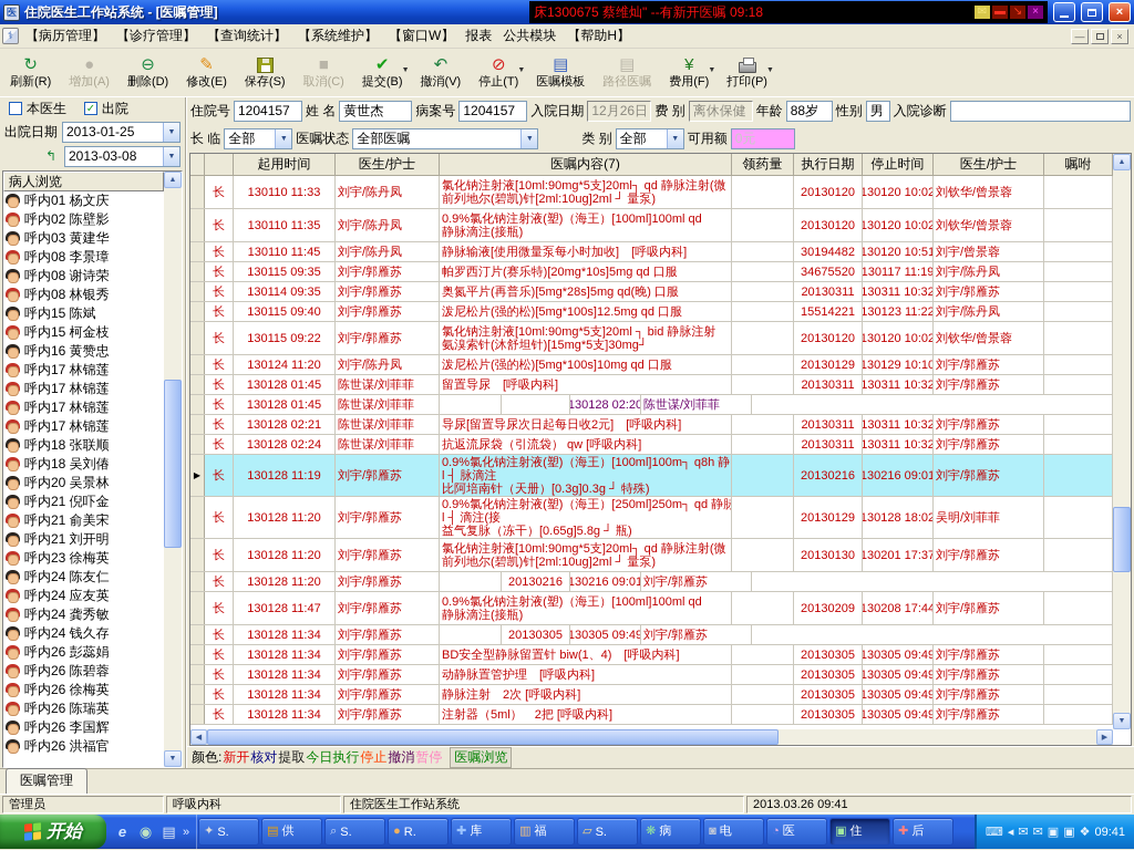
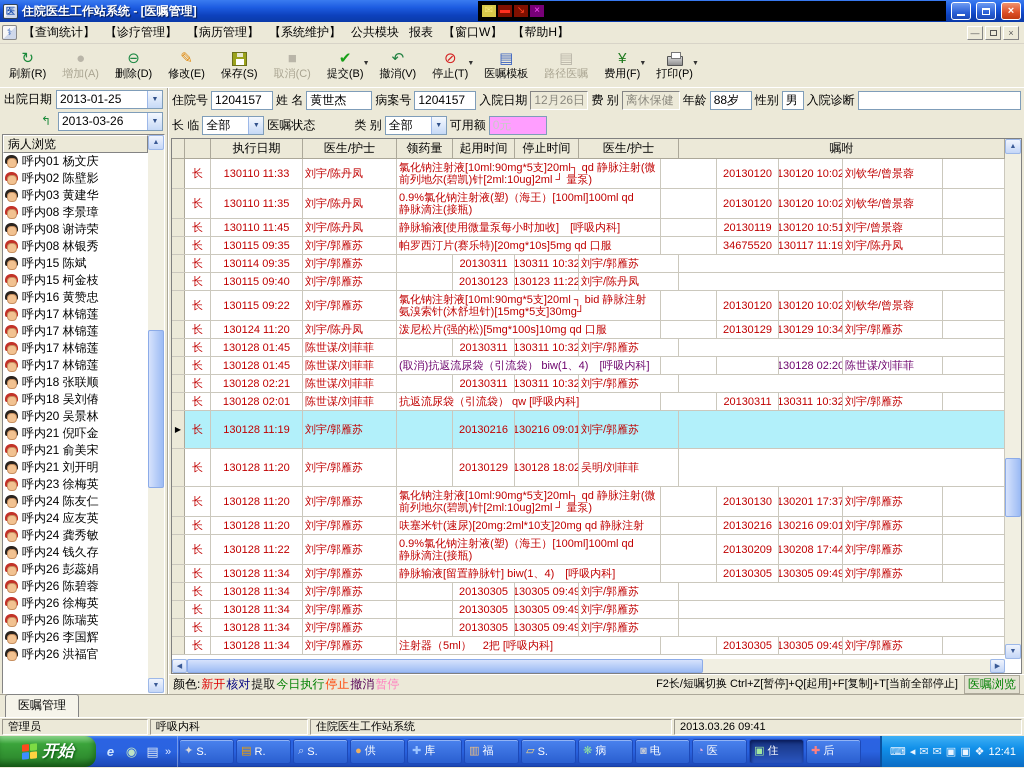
  医
  住院医生工作站系统 - [医嘱管理]
- 床1300675 蔡维灿" --有新开医嘱 09:18
  ✉
  ▬
  ↘
  ×
  ×
  ⚕
- 【病历管理】
+ 【查询统计】
  【诊疗管理】
- 【查询统计】
+ 【病历管理】
  【系统维护】
- 【窗口W】
+ 公共模块
  报表
- 公共模块
+ 【窗口W】
  【帮助H】
  —
  ×
  ↻
  刷新(R)
  ●
  增加(A)
  ⊖
  删除(D)
  ✎
  修改(E)
  保存(S)
  ■
  取消(C)
  ✔
  提交(B)
  ↶
  撤消(V)
  ⊘
  停止(T)
  ▤
  医嘱模板
  ▤
  路径医嘱
  ¥
  费用(F)
  打印(P)
- 本医生
- ✓
- 出院
  出院日期
  2013-01-25
  ↰
- 2013-03-08
+ 2013-03-26
  病人浏览
  呼内01 杨文庆
  呼内02 陈壁影
  呼内03 黄建华
  呼内08 李景璋
  呼内08 谢诗荣
  呼内08 林银秀
  呼内15 陈斌
  呼内15 柯金枝
  呼内16 黄赞忠
  呼内17 林锦莲
  呼内17 林锦莲
  呼内17 林锦莲
  呼内17 林锦莲
  呼内18 张联顺
  呼内18 吴刘偆
  呼内20 吴景林
  呼内21 倪吓金
  呼内21 俞美宋
  呼内21 刘开明
  呼内23 徐梅英
  呼内24 陈友仁
  呼内24 应友英
  呼内24 龚秀敏
  呼内24 钱久存
  呼内26 彭蕊娟
  呼内26 陈碧蓉
  呼内26 徐梅英
  呼内26 陈瑞英
  呼内26 李国辉
  呼内26 洪福官
  住院号
  1204157
  姓 名
  黄世杰
  病案号
  1204157
  入院日期
  12月26日
  费 别
  离休保健
  年龄
  88岁
  性别
  男
  入院诊断
  长 临
  全部
  医嘱状态
- 全部医嘱
  类 别
  全部
  可用额
  0元
- 起用时间
+ 执行日期
  医生/护士
- 医嘱内容(7)
  领药量
- 执行日期
+ 起用时间
  停止时间
  医生/护士
  嘱咐
  长
  130110 11:33
  刘宇/陈丹凤
  氯化钠注射液[10ml:90mg*5支]20ml┐ qd 静脉注射(微
  前列地尔(碧凯)针[2ml:10ug]2ml ┘ 量泵)
  20130120
  130120 10:02
  刘钦华/曾景蓉
  长
  130110 11:35
  刘宇/陈丹凤
  0.9%氯化钠注射液(塑)（海王）[100ml]100ml qd
  静脉滴注(接瓶)
  20130120
  130120 10:02
  刘钦华/曾景蓉
  长
  130110 11:45
  刘宇/陈丹凤
  静脉输液[使用微量泵每小时加收] [呼吸内科]
- 30194482
+ 20130119
  130120 10:51
  刘宇/曾景蓉
  长
  130115 09:35
  刘宇/郭雁苏
  帕罗西汀片(赛乐特)[20mg*10s]5mg qd 口服
  34675520
  130117 11:19
  刘宇/陈丹凤
  长
  130114 09:35
  刘宇/郭雁苏
- 奥氮平片(再普乐)[5mg*28s]5mg qd(晚) 口服
  20130311
  130311 10:32
  刘宇/郭雁苏
  长
  130115 09:40
  刘宇/郭雁苏
- 泼尼松片(强的松)[5mg*100s]12.5mg qd 口服
- 15514221
+ 20130123
  130123 11:22
  刘宇/陈丹凤
  长
  130115 09:22
  刘宇/郭雁苏
  氯化钠注射液[10ml:90mg*5支]20ml ┐ bid 静脉注射
  氨溴索针(沐舒坦针)[15mg*5支]30mg┘
  20130120
  130120 10:02
  刘钦华/曾景蓉
  长
  130124 11:20
  刘宇/陈丹凤
  泼尼松片(强的松)[5mg*100s]10mg qd 口服
  20130129
- 130129 10:10
+ 130129 10:34
  刘宇/郭雁苏
  长
  130128 01:45
  陈世谋/刘菲菲
- 留置导尿 [呼吸内科]
  20130311
  130311 10:32
  刘宇/郭雁苏
  长
  130128 01:45
  陈世谋/刘菲菲
+ (取消)抗返流尿袋（引流袋） biw(1、4) [呼吸内科]
  130128 02:20
  陈世谋/刘菲菲
  长
  130128 02:21
  陈世谋/刘菲菲
- 导尿[留置导尿次日起每日收2元] [呼吸内科]
  20130311
  130311 10:32
  刘宇/郭雁苏
  长
- 130128 02:24
+ 130128 02:01
  陈世谋/刘菲菲
  抗返流尿袋（引流袋） qw [呼吸内科]
  20130311
  130311 10:32
  刘宇/郭雁苏
  ▶
  长
  130128 11:19
  刘宇/郭雁苏
- 0.9%氯化钠注射液(塑)（海王）[100ml]100m┐ q8h 静
- l ┤ 脉滴注
- 比阿培南针（天册）[0.3g]0.3g ┘ 特殊)
  20130216
  130216 09:01
  刘宇/郭雁苏
  长
  130128 11:20
  刘宇/郭雁苏
- 0.9%氯化钠注射液(塑)（海王）[250ml]250m┐ qd 静脉
- l ┤ 滴注(接
- 益气复脉（冻干）[0.65g]5.8g ┘ 瓶)
  20130129
  130128 18:02
  吴明/刘菲菲
  长
  130128 11:20
  刘宇/郭雁苏
  氯化钠注射液[10ml:90mg*5支]20ml┐ qd 静脉注射(微
  前列地尔(碧凯)针[2ml:10ug]2ml ┘ 量泵)
  20130130
  130201 17:37
  刘宇/郭雁苏
  长
  130128 11:20
  刘宇/郭雁苏
+ 呋塞米针(速尿)[20mg:2ml*10支]20mg qd 静脉注射
  20130216
  130216 09:01
  刘宇/郭雁苏
  长
- 130128 11:47
+ 130128 11:22
  刘宇/郭雁苏
  0.9%氯化钠注射液(塑)（海王）[100ml]100ml qd
  静脉滴注(接瓶)
  20130209
  130208 17:44
  刘宇/郭雁苏
  长
  130128 11:34
  刘宇/郭雁苏
+ 静脉输液[留置静脉针] biw(1、4) [呼吸内科]
  20130305
  130305 09:49
  刘宇/郭雁苏
  长
  130128 11:34
  刘宇/郭雁苏
- BD安全型静脉留置针 biw(1、4) [呼吸内科]
  20130305
  130305 09:49
  刘宇/郭雁苏
  长
  130128 11:34
  刘宇/郭雁苏
- 动静脉置管护理 [呼吸内科]
  20130305
  130305 09:49
  刘宇/郭雁苏
  长
  130128 11:34
  刘宇/郭雁苏
- 静脉注射 2次 [呼吸内科]
  20130305
  130305 09:49
  刘宇/郭雁苏
  长
  130128 11:34
  刘宇/郭雁苏
  注射器（5ml） 2把 [呼吸内科]
  20130305
  130305 09:49
  刘宇/郭雁苏
  颜色:
  新开
  核对
  提取
  今日执行
  停止
  撤消
  暂停
+ F2长/短嘱切换 Ctrl+Z[暂停]+Q[起用]+F[复制]+T[当前全部停止]
  医嘱浏览
  医嘱管理
  管理员
  呼吸内科
  住院医生工作站系统
  2013.03.26 09:41
  开始
  e
  ◉
  ▤
  »
  ✦
  S.
  ▤
- 供
+ R.
  ⌕
  S.
  ●
- R.
+ 供
  ✚
  库
  ▥
  福
  ▱
  S.
  ❋
  病
  ◙
  电
  ◔
  医
  ▣
  住
  ✚
  后
  ⌨
  ◂
  ✉
  ✉
  ▣
  ▣
  ❖
- 09:41
+ 12:41
